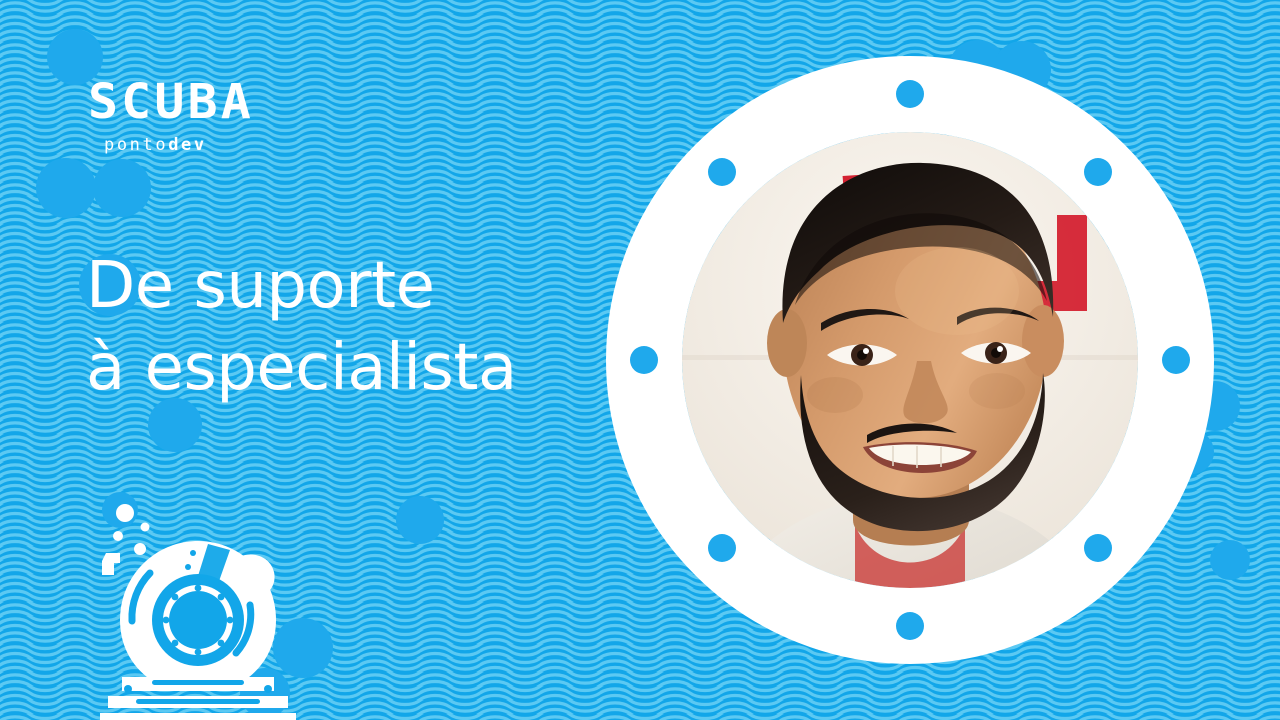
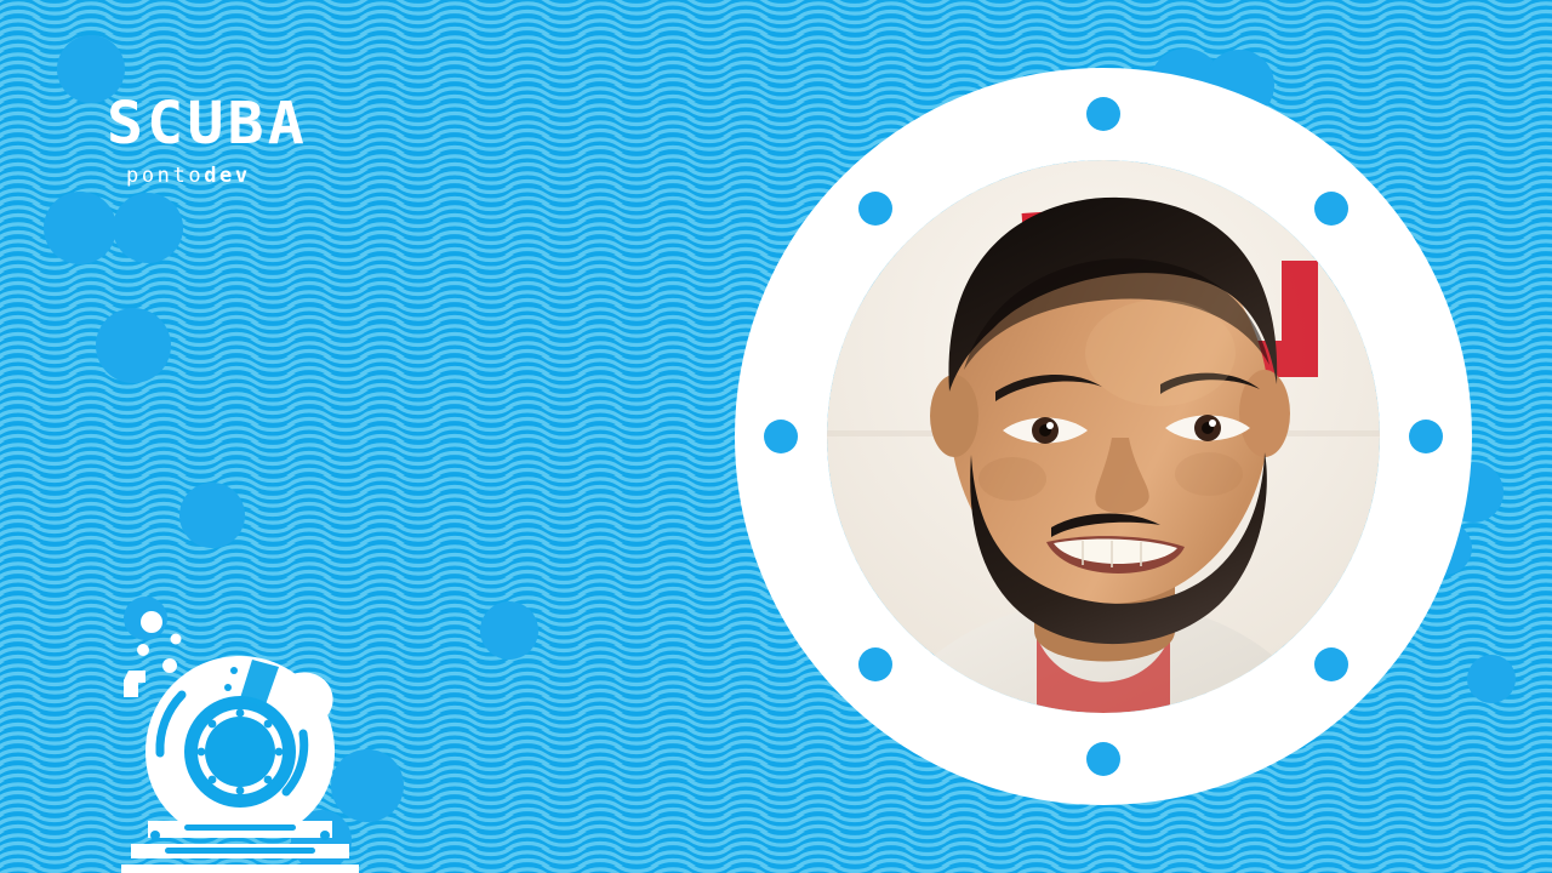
  SCUBA
  pontodev
- De suporte
- à especialista
